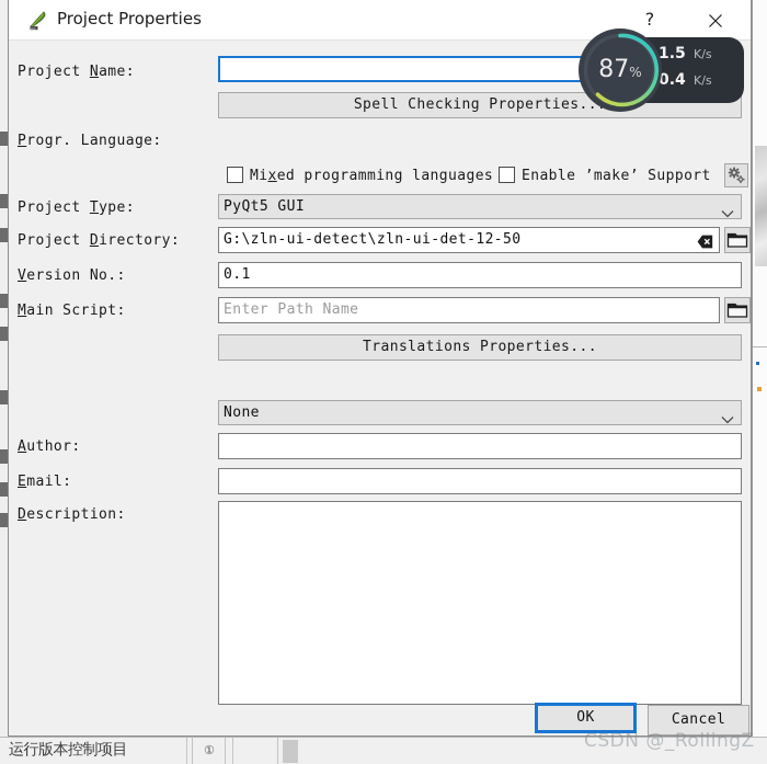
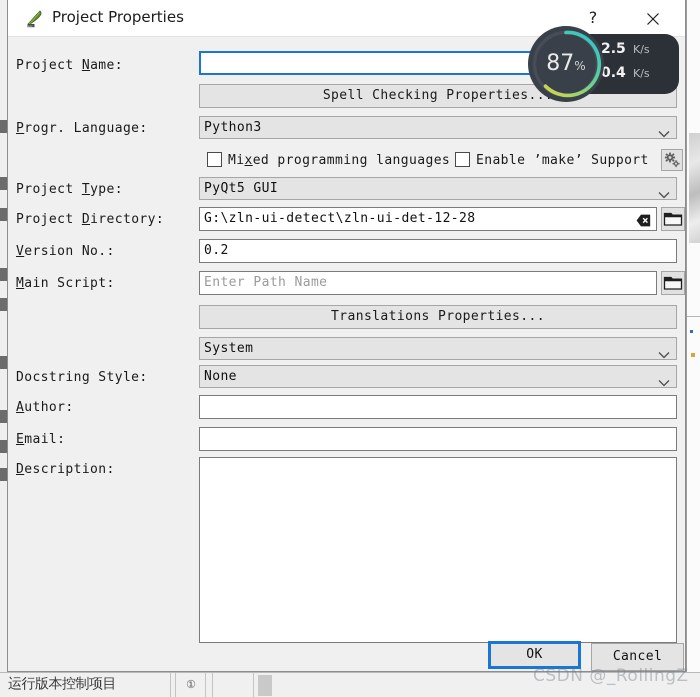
  Project Properties
  ?
  Project Name:
  Spell Checking Properties..
  Progr. Language:
+ Python3
  Mixed programming languages
  Enable ’make’ Support
  Project Type:
  PyQt5 GUI
  Project Directory:
- G:\zln-ui-detect\zln-ui-det-12-50
+ G:\zln-ui-detect\zln-ui-det-12-28
  Version No.:
- 0.1
+ 0.2
  Main Script:
  Enter Path Name
  Translations Properties...
+ System
+ Docstring Style:
  None
  Author:
  Email:
  Description:
  OK
  Cancel
- 1.5
+ 2.5
  K/s
  0.4
  K/s
  87%
  运行版本控制项目
  ①
  CSDN @_RollingZ
